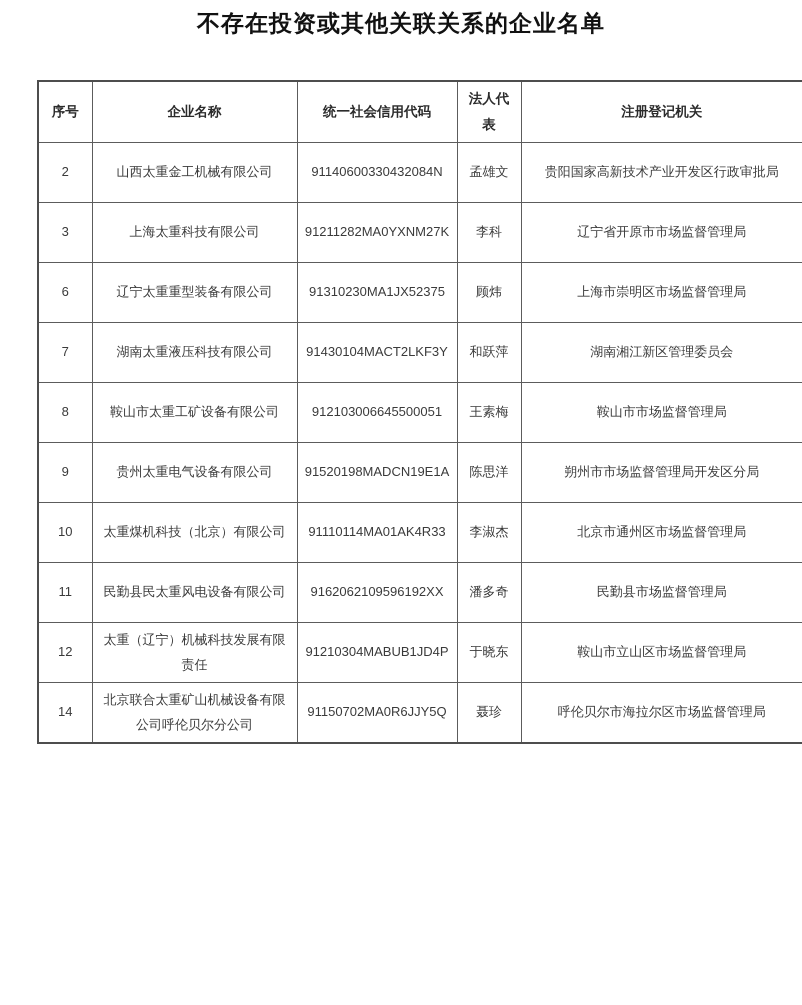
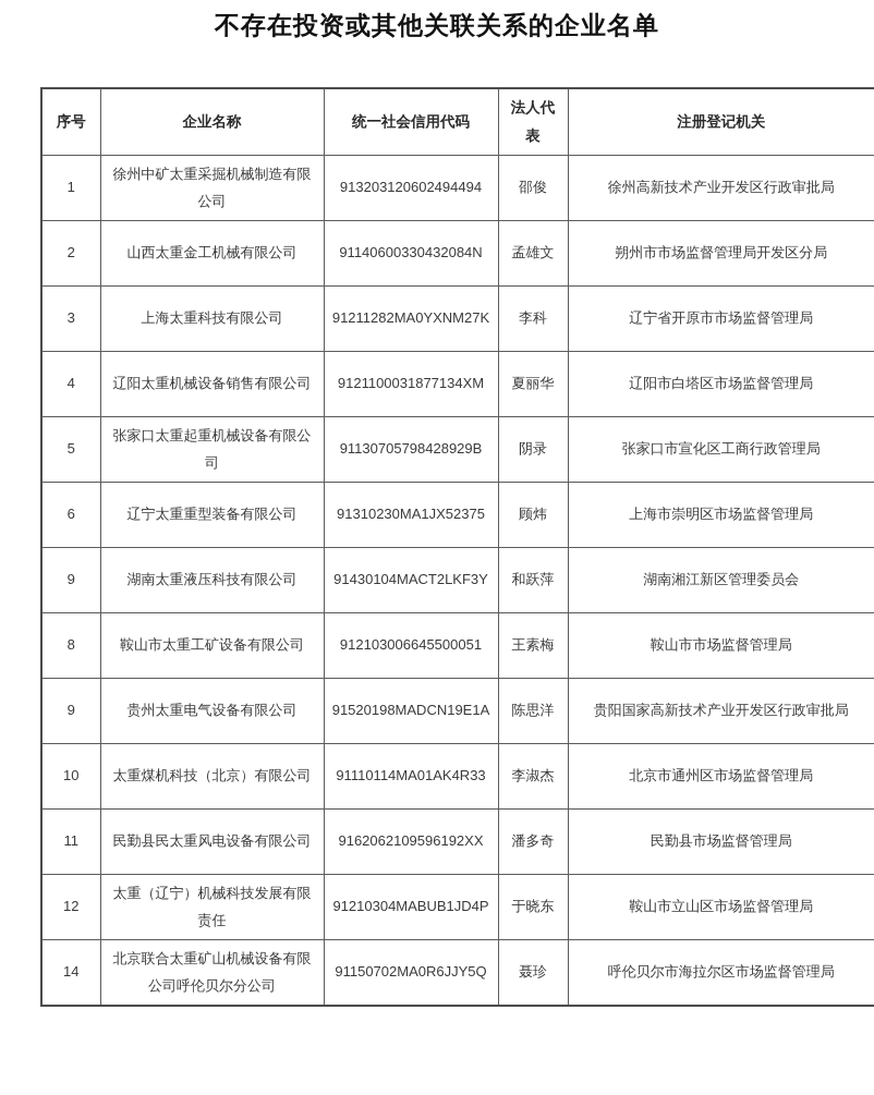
  不存在投资或其他关联关系的企业名单
  序号	企业名称	统一社会信用代码	法人代表	注册登记机关
+ 1	徐州中矿太重采掘机械制造有限公司	913203120602494494	邵俊	徐州高新技术产业开发区行政审批局
- 2	山西太重金工机械有限公司	91140600330432084N	孟雄文	贵阳国家高新技术产业开发区行政审批局
+ 2	山西太重金工机械有限公司	91140600330432084N	孟雄文	朔州市市场监督管理局开发区分局
  3	上海太重科技有限公司	91211282MA0YXNM27K	李科	辽宁省开原市市场监督管理局
+ 4	辽阳太重机械设备销售有限公司	9121100031877134XM	夏丽华	辽阳市白塔区市场监督管理局
+ 5	张家口太重起重机械设备有限公司	91130705798428929B	阴录	张家口市宣化区工商行政管理局
  6	辽宁太重重型装备有限公司	91310230MA1JX52375	顾炜	上海市崇明区市场监督管理局
- 7	湖南太重液压科技有限公司	91430104MACT2LKF3Y	和跃萍	湖南湘江新区管理委员会
+ 9	湖南太重液压科技有限公司	91430104MACT2LKF3Y	和跃萍	湖南湘江新区管理委员会
  8	鞍山市太重工矿设备有限公司	912103006645500051	王素梅	鞍山市市场监督管理局
- 9	贵州太重电气设备有限公司	91520198MADCN19E1A	陈思洋	朔州市市场监督管理局开发区分局
+ 9	贵州太重电气设备有限公司	91520198MADCN19E1A	陈思洋	贵阳国家高新技术产业开发区行政审批局
  10	太重煤机科技（北京）有限公司	91110114MA01AK4R33	李淑杰	北京市通州区市场监督管理局
  11	民勤县民太重风电设备有限公司	9162062109596192XX	潘多奇	民勤县市场监督管理局
  12	太重（辽宁）机械科技发展有限责任	91210304MABUB1JD4P	于晓东	鞍山市立山区市场监督管理局
  14	北京联合太重矿山机械设备有限公司呼伦贝尔分公司	91150702MA0R6JJY5Q	聂珍	呼伦贝尔市海拉尔区市场监督管理局
